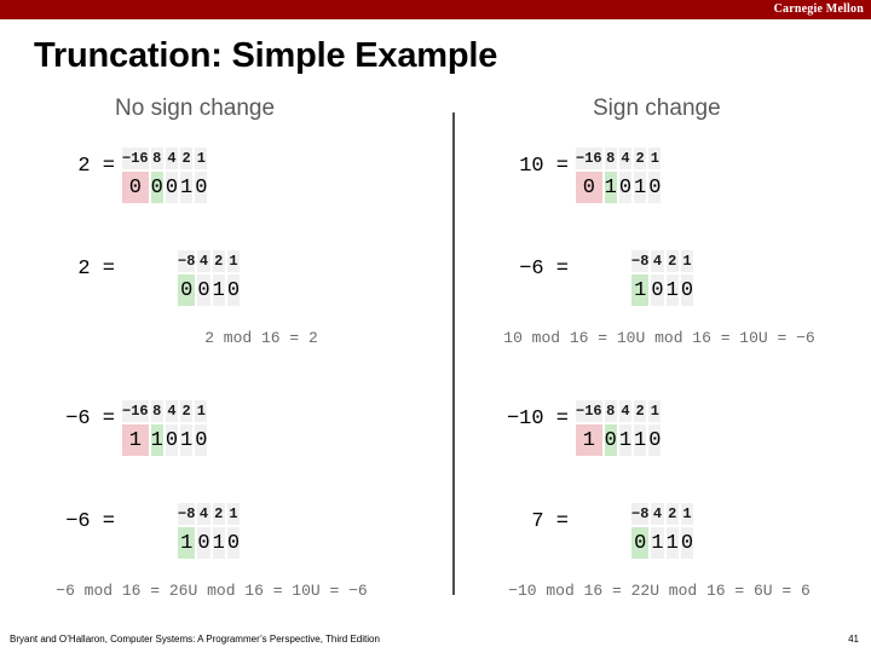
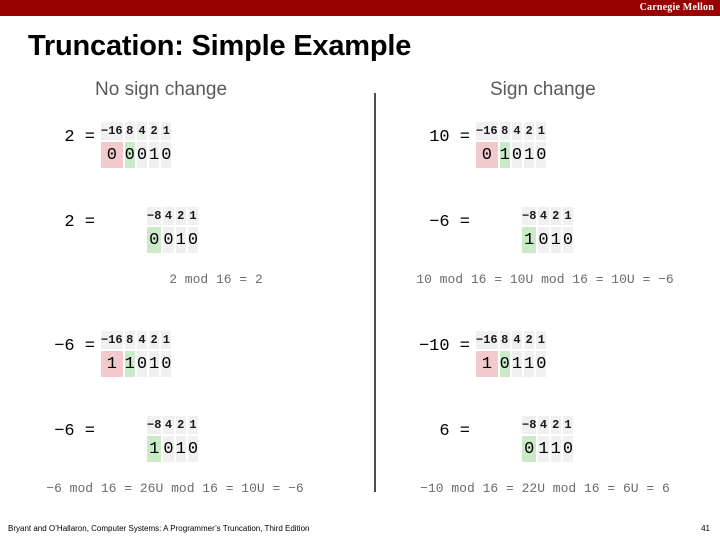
  Carnegie Mellon
  Truncation: Simple Example
  No sign change
  Sign change
  2 =
  −16	8	4	2	1
  0	0	0	1	0
  2 =
  −8	4	2	1
  0	0	1	0
  2 mod 16 = 2
  10 =
  −16	8	4	2	1
  0	1	0	1	0
  −6 =
  −8	4	2	1
  1	0	1	0
  10 mod 16 = 10U mod 16 = 10U = −6
  −6 =
  −16	8	4	2	1
  1	1	0	1	0
  −6 =
  −8	4	2	1
  1	0	1	0
  −6 mod 16 = 26U mod 16 = 10U = −6
  −10 =
  −16	8	4	2	1
  1	0	1	1	0
- 7 =
+ 6 =
  −8	4	2	1
  0	1	1	0
  −10 mod 16 = 22U mod 16 = 6U = 6
- Bryant and O’Hallaron, Computer Systems: A Programmer’s Perspective, Third Edition
+ Bryant and O’Hallaron, Computer Systems: A Programmer’s Truncation, Third Edition
  41
